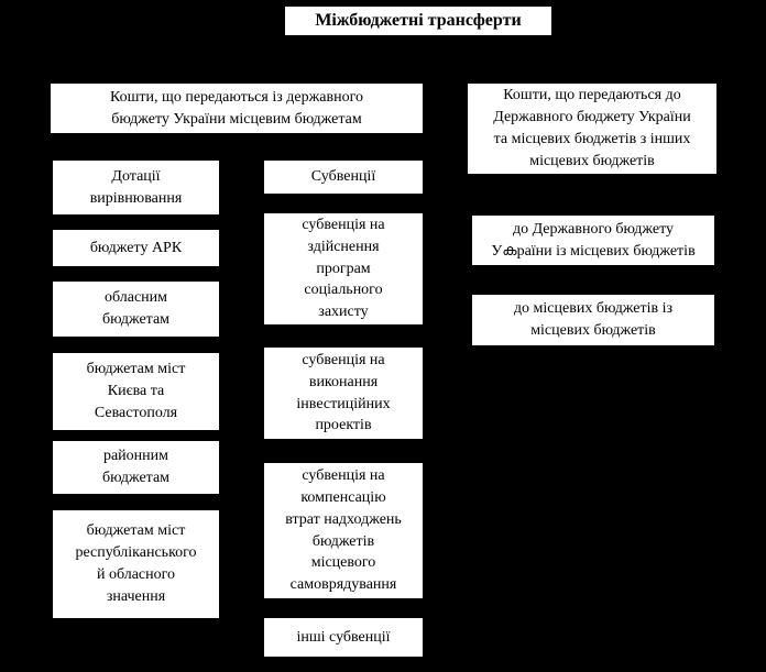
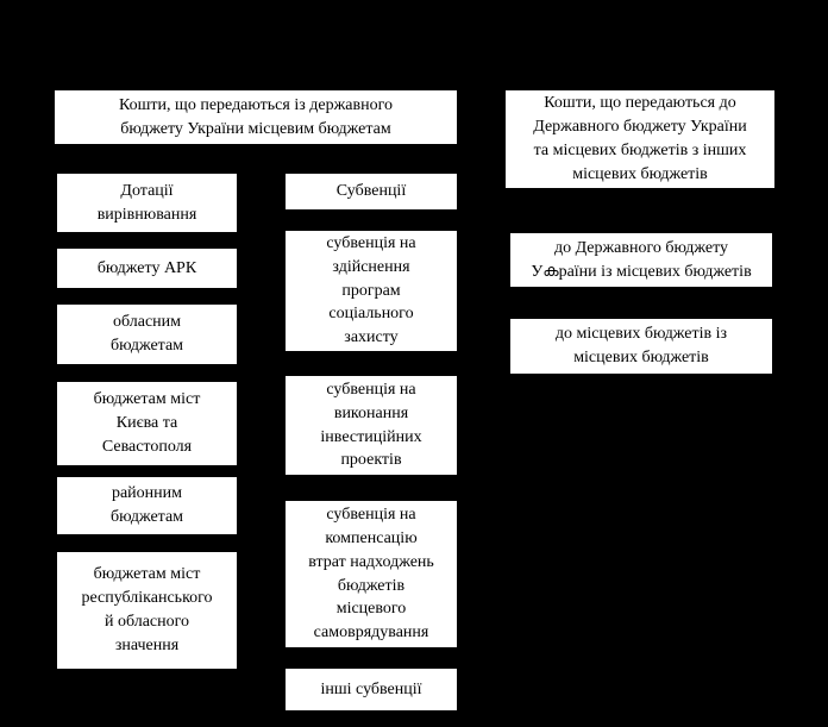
- Міжбюджетні трансферти
  Кошти, що передаються із державного
  бюджету України місцевим бюджетам
  Кошти, що передаються до
  Державного бюджету України
  та місцевих бюджетів з інших
  місцевих бюджетів
  Дотації
  вирівнювання
  бюджету АРК
  обласним
  бюджетам
  бюджетам міст
  Києва та
  Севастополя
  районним
  бюджетам
  бюджетам міст
  республіканського
  й обласного
  значення
  Субвенції
  субвенція на
  здійснення
  програм
  соціального
  захисту
  субвенція на
  виконання
  інвестиційних
  проектів
  субвенція на
  компенсацію
  втрат надходжень
  бюджетів
  місцевого
  самоврядування
  інші субвенції
  до Державного бюджету
  Уകраїни із місцевих бюджетів
  до місцевих бюджетів із
  місцевих бюджетів
